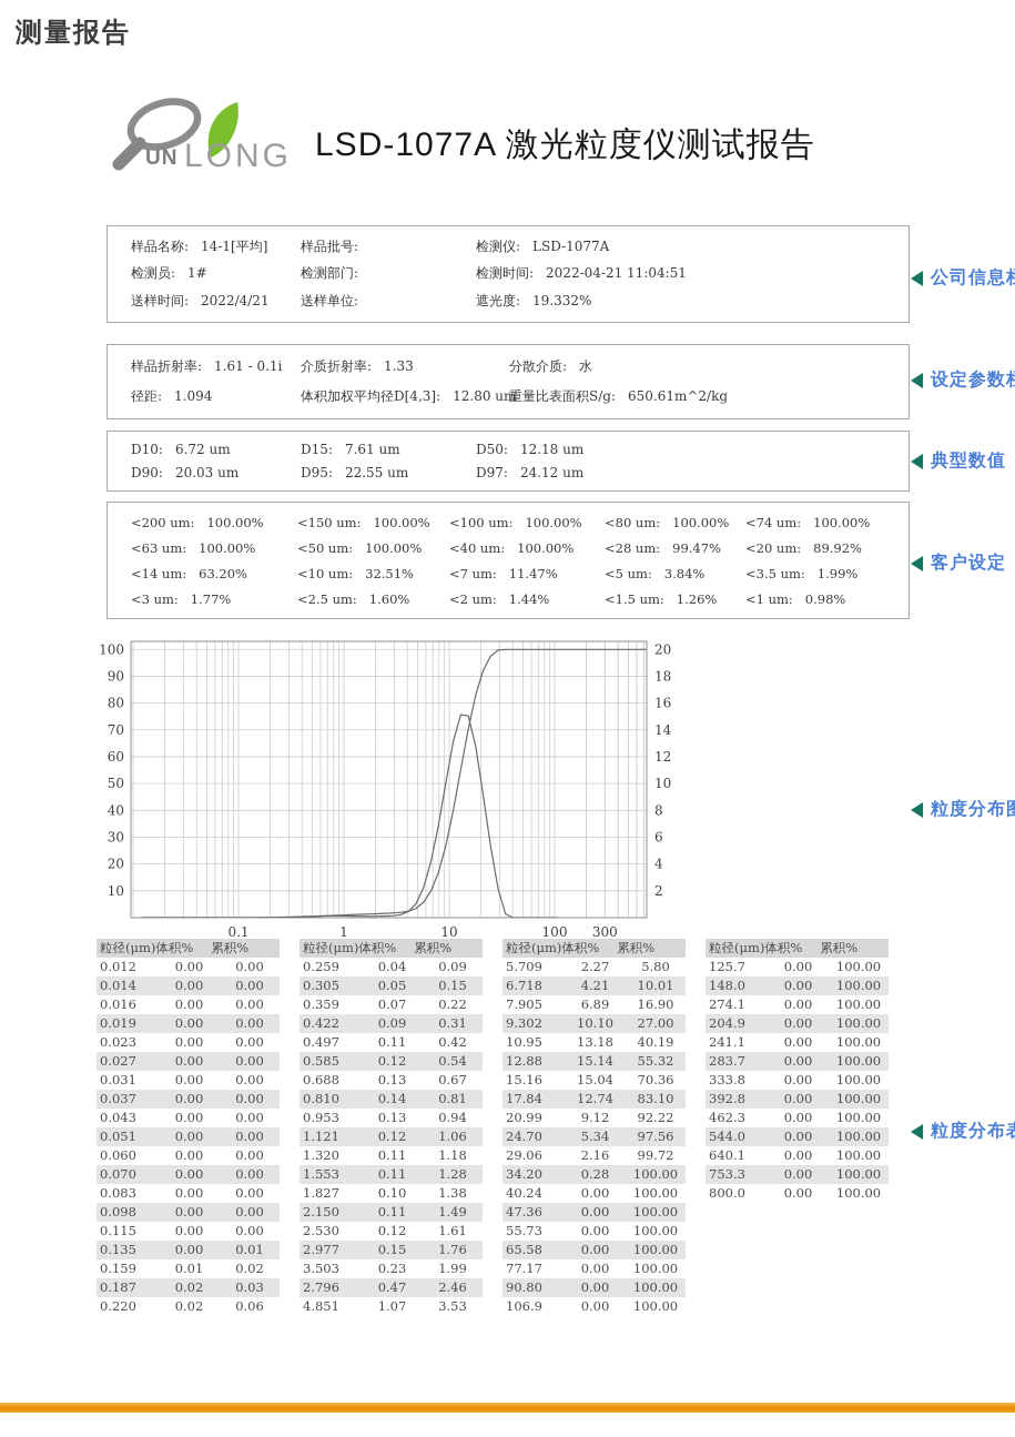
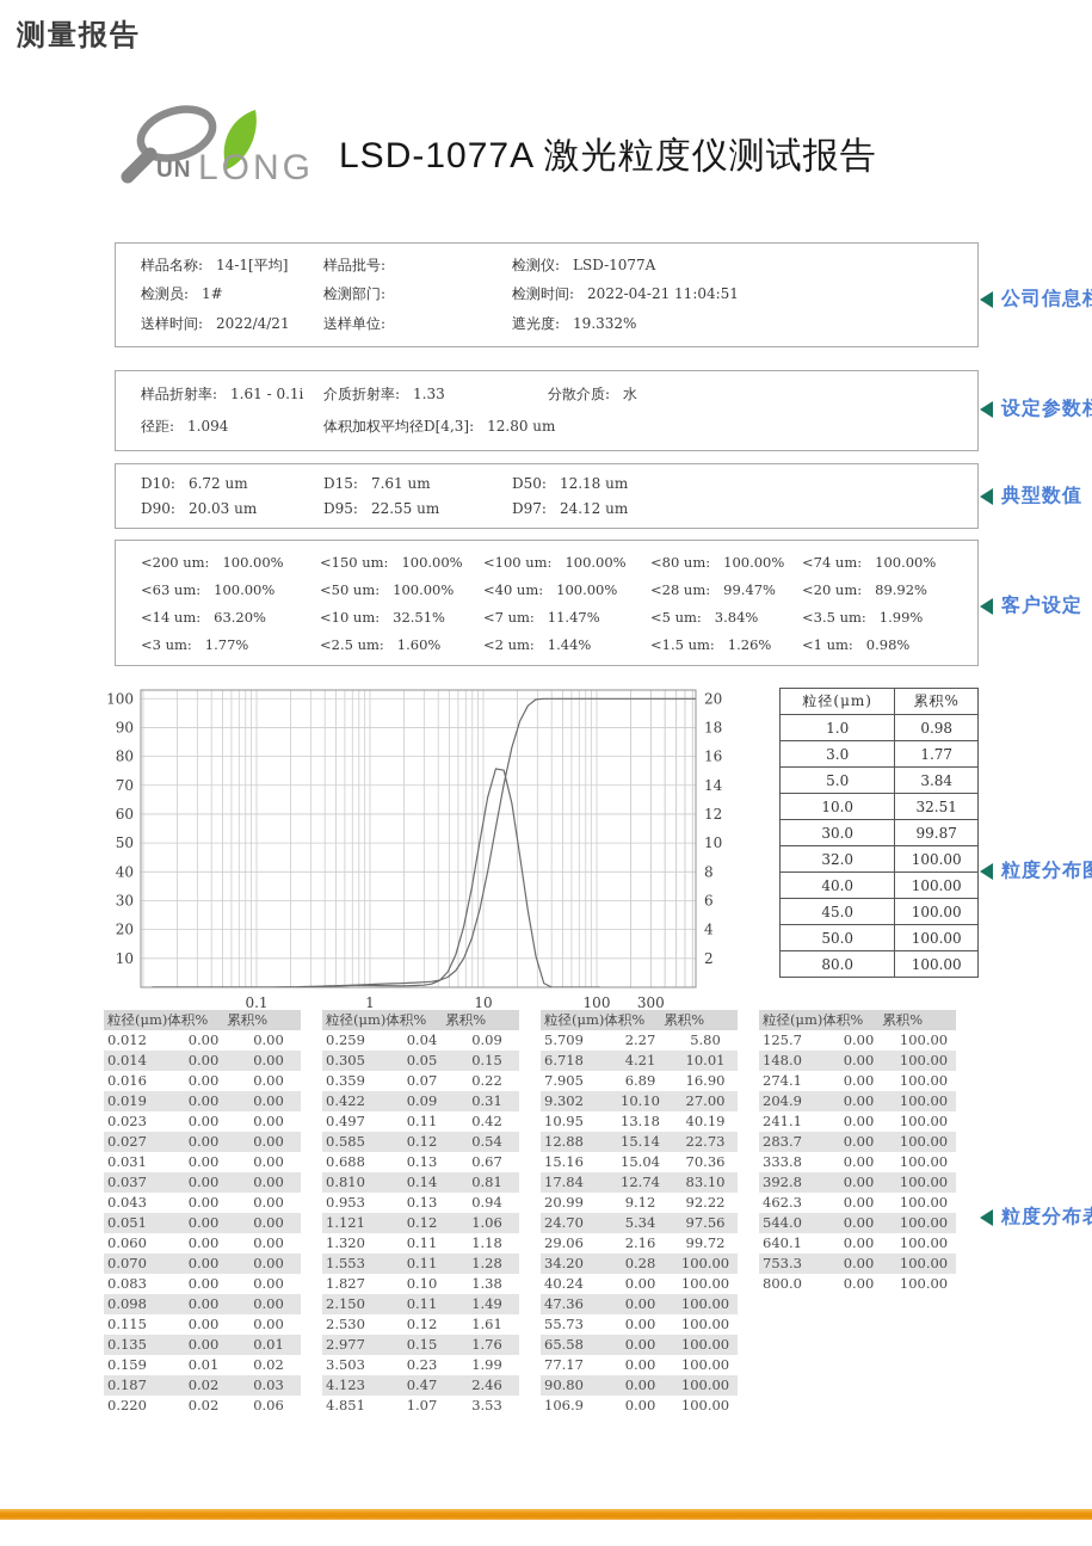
  测量报告
  UN
  LONG
  LSD-1077A 激光粒度仪测试报告
  样品名称: 14-1[平均]
  样品批号:
  检测仪: LSD-1077A
  检测员: 1#
  检测部门:
  检测时间: 2022-04-21 11:04:51
  送样时间: 2022/4/21
  送样单位:
  遮光度: 19.332%
  样品折射率: 1.61 - 0.1i
  介质折射率: 1.33
  分散介质: 水
  径距: 1.094
  体积加权平均径D[4,3]: 12.80 um
- 重量比表面积S/g: 650.61m^2/kg
  D10: 6.72 um
  D15: 7.61 um
  D50: 12.18 um
  D90: 20.03 um
  D95: 22.55 um
  D97: 24.12 um
  <200 um: 100.00%
  <150 um: 100.00%
  <100 um: 100.00%
  <80 um: 100.00%
  <74 um: 100.00%
  <63 um: 100.00%
  <50 um: 100.00%
  <40 um: 100.00%
  <28 um: 99.47%
  <20 um: 89.92%
  <14 um: 63.20%
  <10 um: 32.51%
  <7 um: 11.47%
  <5 um: 3.84%
  <3.5 um: 1.99%
  <3 um: 1.77%
  <2.5 um: 1.60%
  <2 um: 1.44%
  <1.5 um: 1.26%
  <1 um: 0.98%
  10
  20
  30
  40
  50
  60
  70
  80
  90
  100
  2
  4
  6
  8
  10
  12
  14
  16
  18
  20
  0.1
  1
  10
  100
  300
+ 粒径(μm)	累积%
+ 1.0	0.98
+ 3.0	1.77
+ 5.0	3.84
+ 10.0	32.51
+ 30.0	99.87
+ 32.0	100.00
+ 40.0	100.00
+ 45.0	100.00
+ 50.0	100.00
+ 80.0	100.00
  粒径(μm)
  体积%
  累积%
  0.012
  0.00
  0.00
  0.014
  0.00
  0.00
  0.016
  0.00
  0.00
  0.019
  0.00
  0.00
  0.023
  0.00
  0.00
  0.027
  0.00
  0.00
  0.031
  0.00
  0.00
  0.037
  0.00
  0.00
  0.043
  0.00
  0.00
  0.051
  0.00
  0.00
  0.060
  0.00
  0.00
  0.070
  0.00
  0.00
  0.083
  0.00
  0.00
  0.098
  0.00
  0.00
  0.115
  0.00
  0.00
  0.135
  0.00
  0.01
  0.159
  0.01
  0.02
  0.187
  0.02
  0.03
  0.220
  0.02
  0.06
  粒径(μm)
  体积%
  累积%
  0.259
  0.04
  0.09
  0.305
  0.05
  0.15
  0.359
  0.07
  0.22
  0.422
  0.09
  0.31
  0.497
  0.11
  0.42
  0.585
  0.12
  0.54
  0.688
  0.13
  0.67
  0.810
  0.14
  0.81
  0.953
  0.13
  0.94
  1.121
  0.12
  1.06
  1.320
  0.11
  1.18
  1.553
  0.11
  1.28
  1.827
  0.10
  1.38
  2.150
  0.11
  1.49
  2.530
  0.12
  1.61
  2.977
  0.15
  1.76
  3.503
  0.23
  1.99
- 2.796
+ 4.123
  0.47
  2.46
  4.851
  1.07
  3.53
  粒径(μm)
  体积%
  累积%
  5.709
  2.27
  5.80
  6.718
  4.21
  10.01
  7.905
  6.89
  16.90
  9.302
  10.10
  27.00
  10.95
  13.18
  40.19
  12.88
  15.14
- 55.32
+ 22.73
  15.16
  15.04
  70.36
  17.84
  12.74
  83.10
  20.99
  9.12
  92.22
  24.70
  5.34
  97.56
  29.06
  2.16
  99.72
  34.20
  0.28
  100.00
  40.24
  0.00
  100.00
  47.36
  0.00
  100.00
  55.73
  0.00
  100.00
  65.58
  0.00
  100.00
  77.17
  0.00
  100.00
  90.80
  0.00
  100.00
  106.9
  0.00
  100.00
  粒径(μm)
  体积%
  累积%
  125.7
  0.00
  100.00
  148.0
  0.00
  100.00
  274.1
  0.00
  100.00
  204.9
  0.00
  100.00
  241.1
  0.00
  100.00
  283.7
  0.00
  100.00
  333.8
  0.00
  100.00
  392.8
  0.00
  100.00
  462.3
  0.00
  100.00
  544.0
  0.00
  100.00
  640.1
  0.00
  100.00
  753.3
  0.00
  100.00
  800.0
  0.00
  100.00
  公司信息
  设定参数
  典型数值
  客户设定
  粒度分布
  粒度分布
